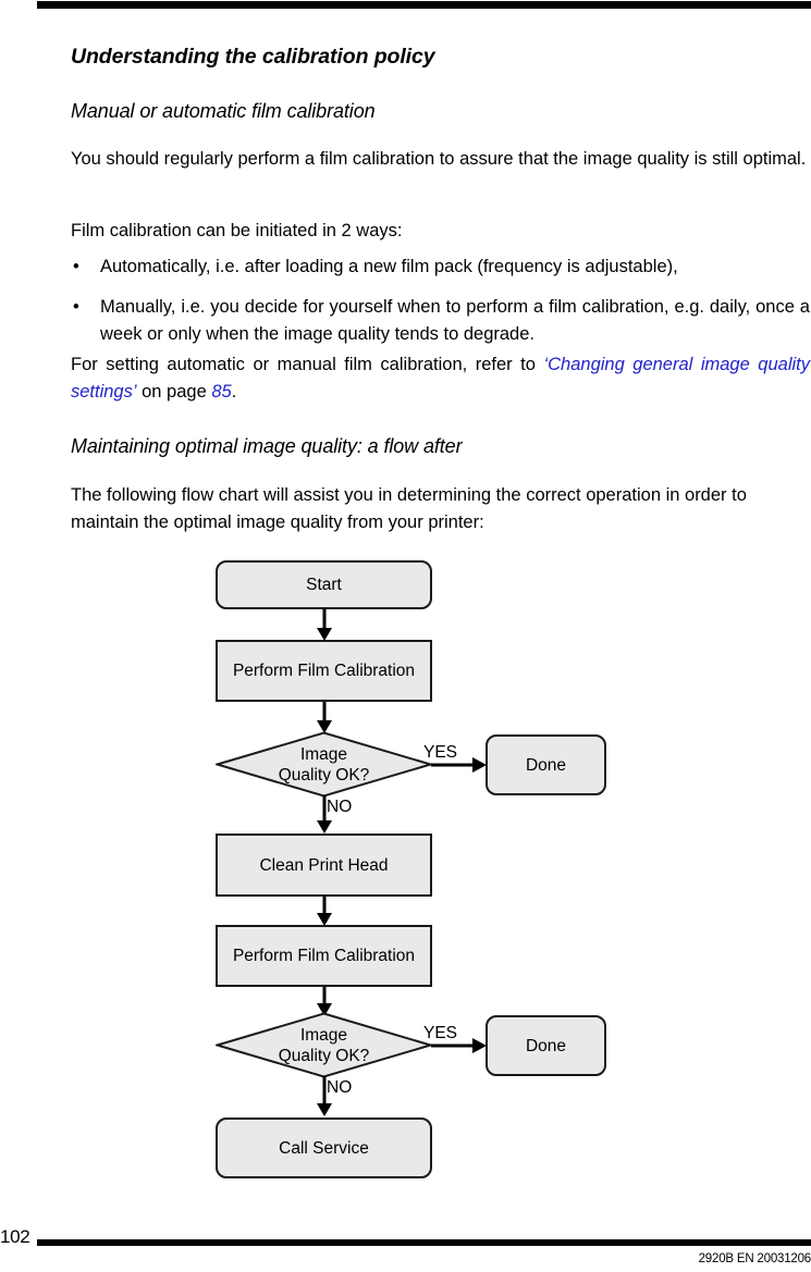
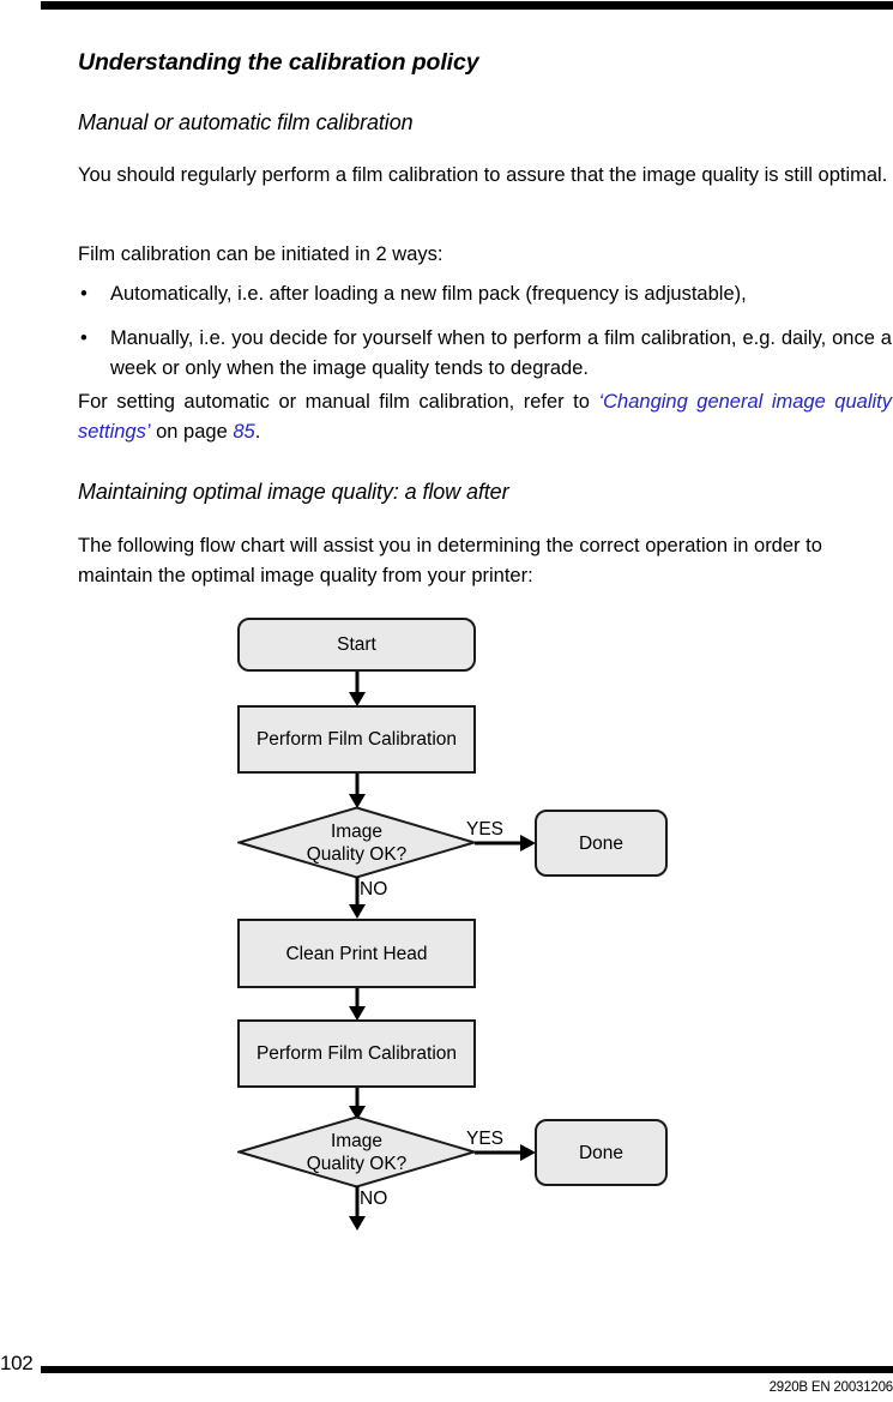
  Understanding the calibration policy
  Manual or automatic film calibration
  You should regularly perform a film calibration to assure that the image quality is still optimal.
  Film calibration can be initiated in 2 ways:
  •
  Automatically, i.e. after loading a new film pack (frequency is adjustable),
  •
  Manually, i.e. you decide for yourself when to perform a film calibration, e.g. daily, once a week or only when the image quality tends to degrade.
  For setting automatic or manual film calibration, refer to ‘Changing general image quality settings’ on page 85.
  Maintaining optimal image quality: a flow after
  The following flow chart will assist you in determining the correct operation in order to maintain the optimal image quality from your printer:
  Start
  Perform Film Calibration
  Image
  Quality OK?
  YES
  Done
  NO
  Clean Print Head
  Perform Film Calibration
  Image
  Quality OK?
  YES
  Done
  NO
- Call Service
  102
  2920B EN 20031206
